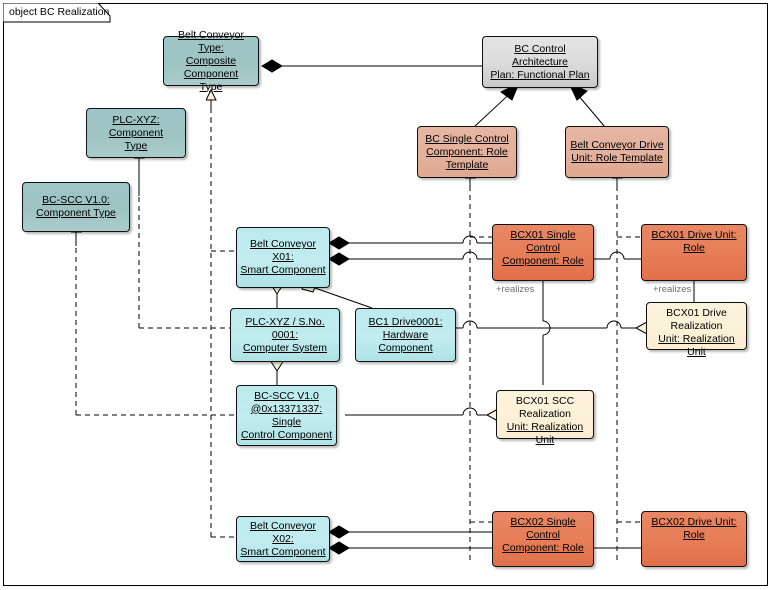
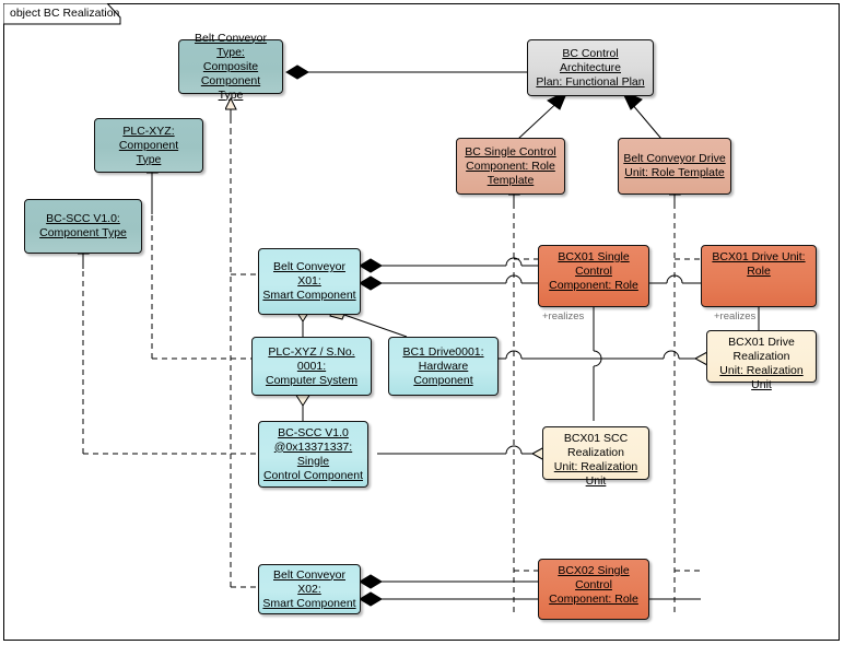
  Belt Conveyor Type:
  Composite Component
  Type
  BC Control Architecture
  Plan: Functional Plan
  PLC-XYZ: Component
  Type
  BC-SCC V1.0:
  Component Type
  BC Single Control
  Component: Role
  Template
  Belt Conveyor Drive
  Unit: Role Template
  Belt Conveyor X01:
  Smart Component
  BCX01 Single Control
  Component: Role
  BCX01 Drive Unit: Role
  PLC-XYZ / S.No. 0001:
  Computer System
  BC1 Drive0001:
  Hardware Component
  BCX01 Drive Realization
  Unit: Realization Unit
  BC-SCC V1.0
  @0x13371337: Single
  Control Component
  BCX01 SCC Realization
  Unit: Realization Unit
  Belt Conveyor X02:
  Smart Component
  BCX02 Single Control
  Component: Role
- BCX02 Drive Unit: Role
  +realizes
  +realizes
  object BC Realization
